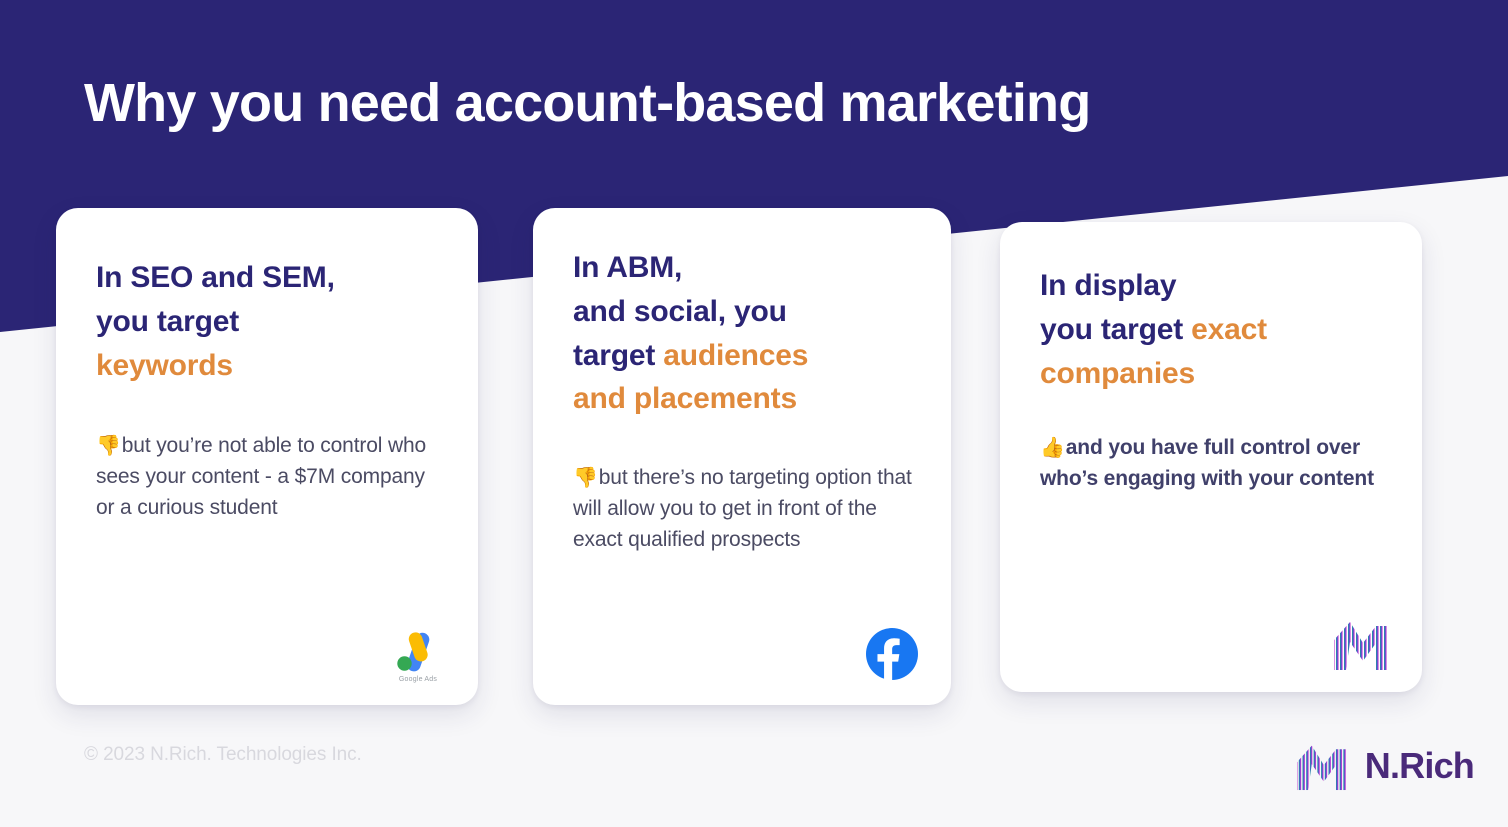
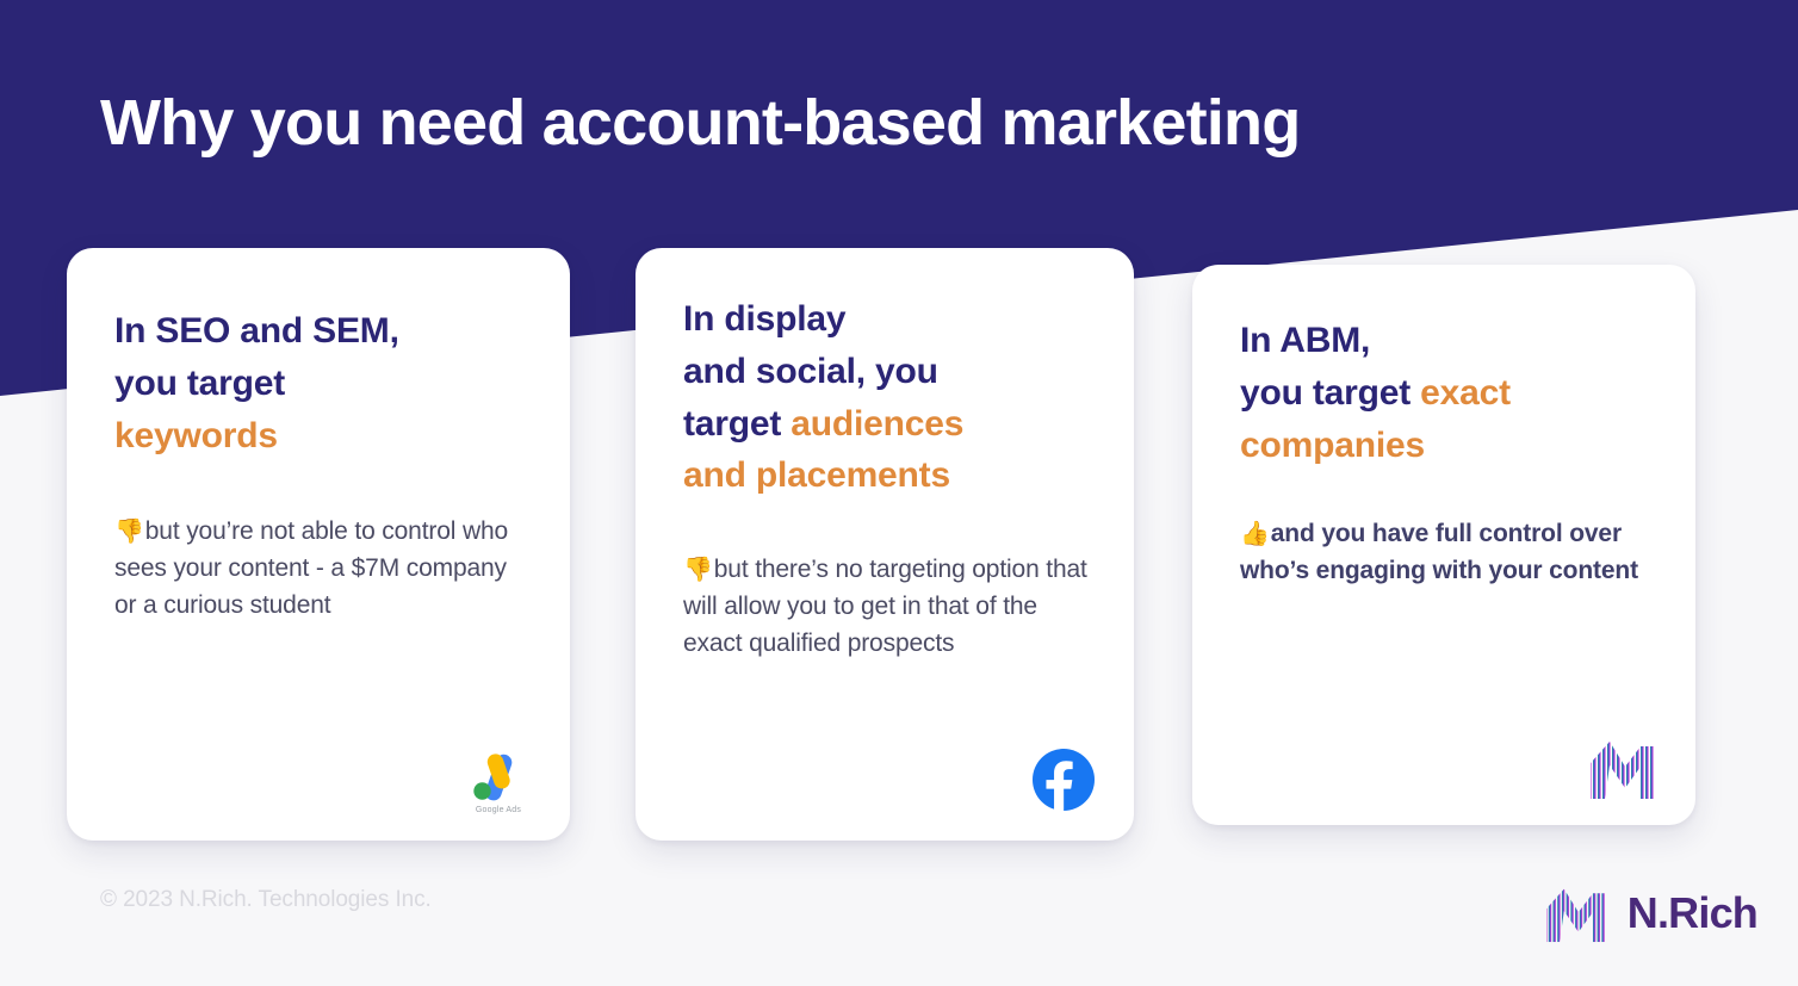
  Why you need account-based marketing
  In SEO and SEM,
  you target
  keywords
  👎but you’re not able to control who sees your content - a $7M company or a curious student
- In ABM,
+ In display
  and social, you
  target audiences
  and placements
- 👎but there’s no targeting option that will allow you to get in front of the exact qualified prospects
+ 👎but there’s no targeting option that will allow you to get in that of the exact qualified prospects
- In display
+ In ABM,
  you target exact
  companies
  👍and you have full control over who’s engaging with your content
  © 2023 N.Rich. Technologies Inc.
  N.Rich
